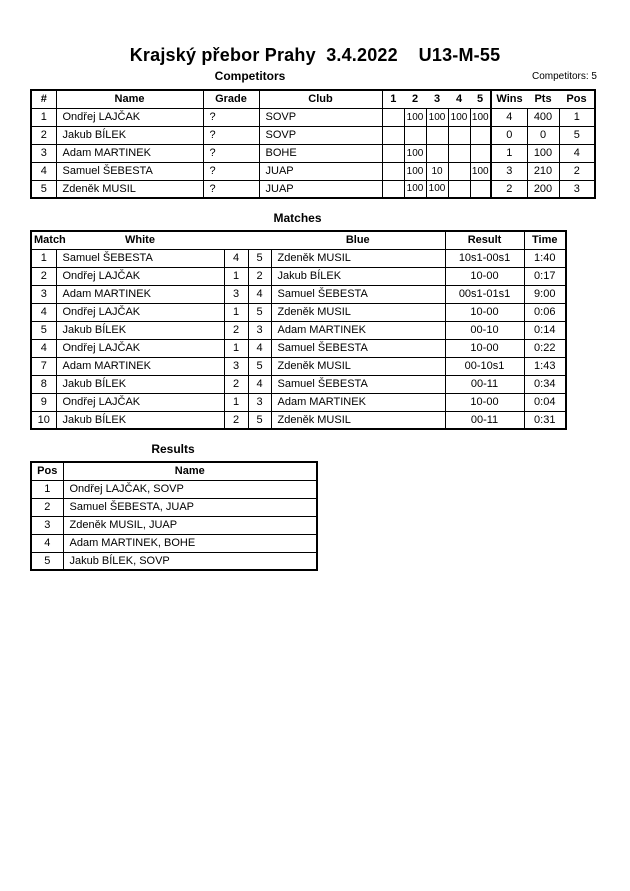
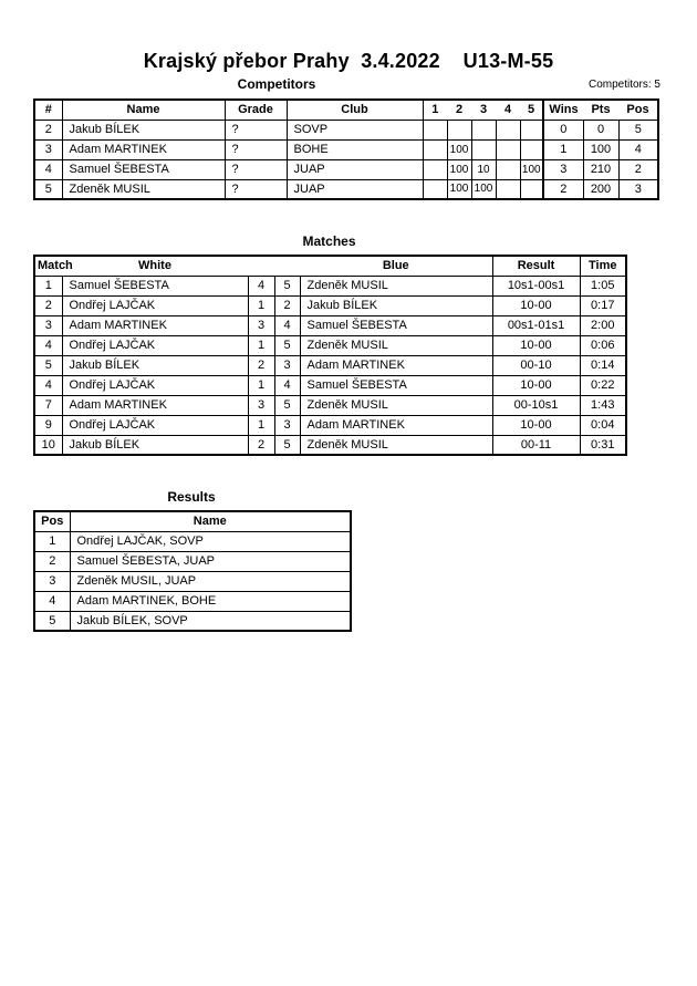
  Krajský přebor Prahy 3.4.2022 U13-M-55
  Competitors
  Competitors: 5
  #	Name	Grade	Club	1	2	3	4	5	Wins	Pts	Pos
- 1	Ondřej LAJČAK	?	SOVP		100	100	100	100	4	400	1
  2	Jakub BÍLEK	?	SOVP						0	0	5
  3	Adam MARTINEK	?	BOHE		100				1	100	4
  4	Samuel ŠEBESTA	?	JUAP		100	10		100	3	210	2
  5	Zdeněk MUSIL	?	JUAP		100	100			2	200	3
  Matches
  Match	White			Blue	Result	Time
- 1	Samuel ŠEBESTA	4	5	Zdeněk MUSIL	10s1-00s1	1:40
+ 1	Samuel ŠEBESTA	4	5	Zdeněk MUSIL	10s1-00s1	1:05
  2	Ondřej LAJČAK	1	2	Jakub BÍLEK	10-00	0:17
- 3	Adam MARTINEK	3	4	Samuel ŠEBESTA	00s1-01s1	9:00
+ 3	Adam MARTINEK	3	4	Samuel ŠEBESTA	00s1-01s1	2:00
  4	Ondřej LAJČAK	1	5	Zdeněk MUSIL	10-00	0:06
  5	Jakub BÍLEK	2	3	Adam MARTINEK	00-10	0:14
  4	Ondřej LAJČAK	1	4	Samuel ŠEBESTA	10-00	0:22
  7	Adam MARTINEK	3	5	Zdeněk MUSIL	00-10s1	1:43
- 8	Jakub BÍLEK	2	4	Samuel ŠEBESTA	00-11	0:34
  9	Ondřej LAJČAK	1	3	Adam MARTINEK	10-00	0:04
  10	Jakub BÍLEK	2	5	Zdeněk MUSIL	00-11	0:31
  Results
  Pos	Name
  1	Ondřej LAJČAK, SOVP
  2	Samuel ŠEBESTA, JUAP
  3	Zdeněk MUSIL, JUAP
  4	Adam MARTINEK, BOHE
  5	Jakub BÍLEK, SOVP
